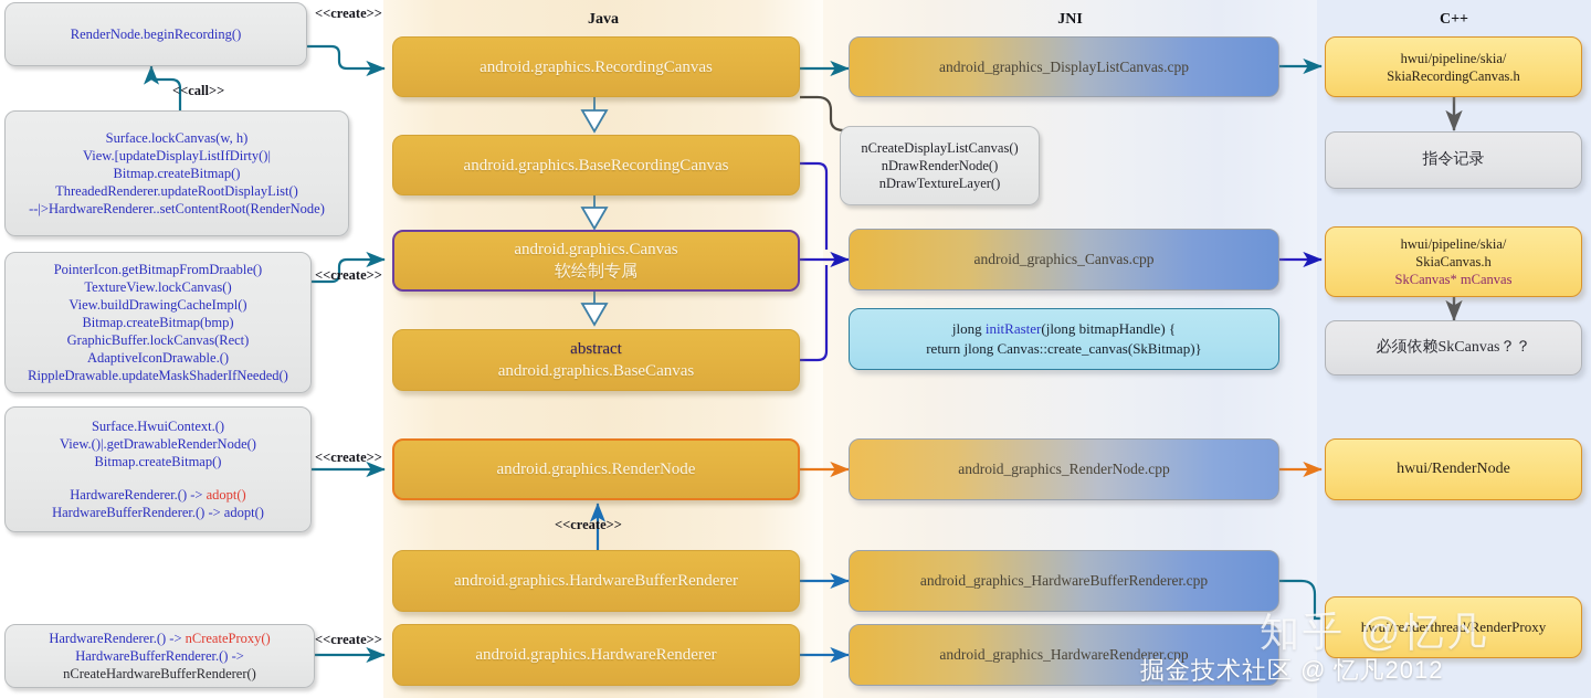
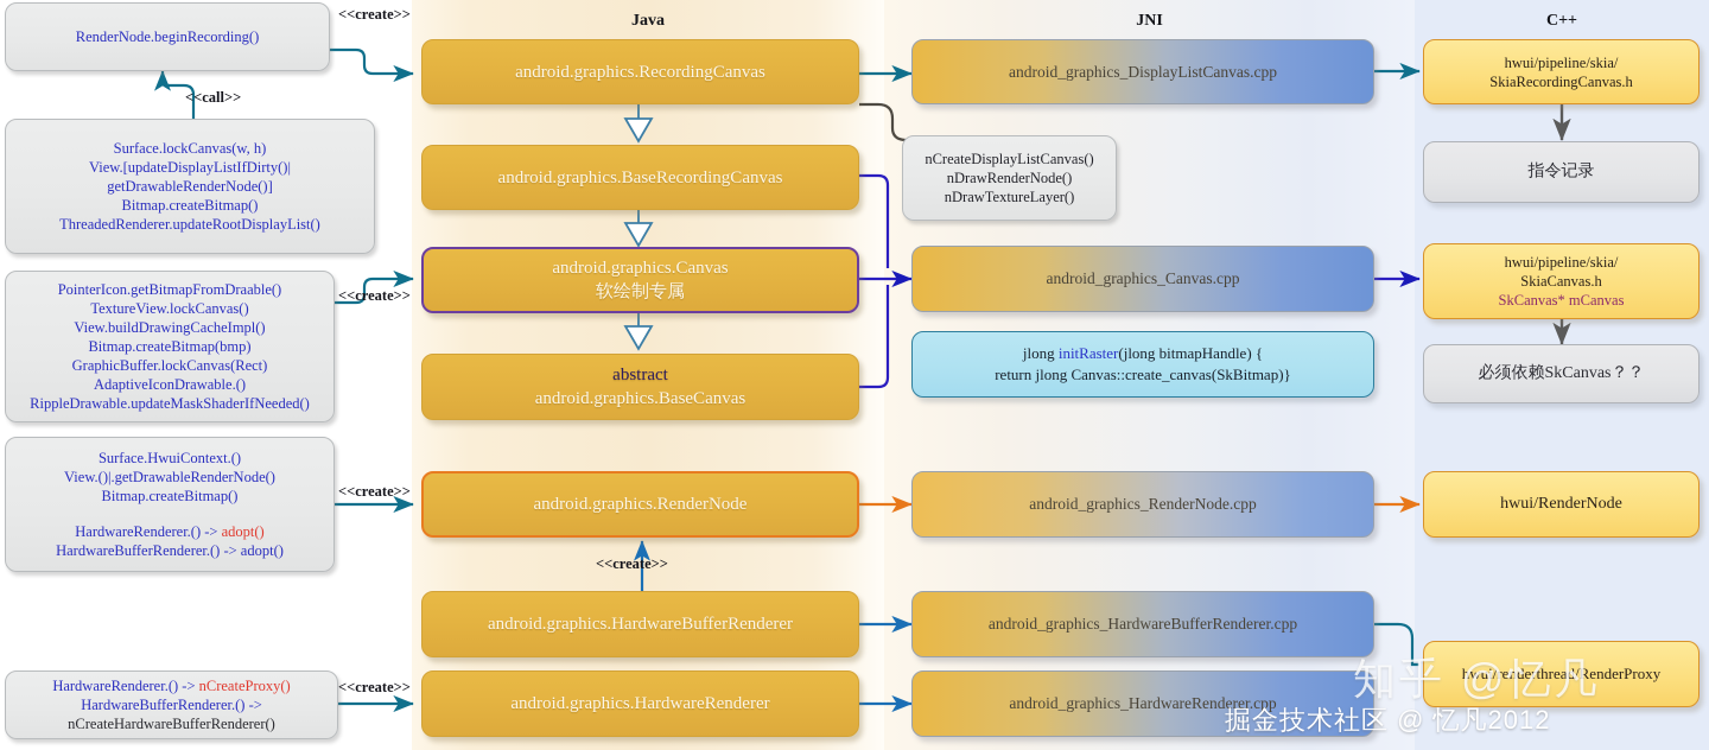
  Java
  JNI
  C++
  RenderNode.beginRecording()
  Surface.lockCanvas(w, h)
  View.[updateDisplayListIfDirty()|
+ getDrawableRenderNode()]
  Bitmap.createBitmap()
  ThreadedRenderer.updateRootDisplayList()
- --|>HardwareRenderer..setContentRoot(RenderNode)
  PointerIcon.getBitmapFromDraable()
  TextureView.lockCanvas()
  View.buildDrawingCacheImpl()
  Bitmap.createBitmap(bmp)
  GraphicBuffer.lockCanvas(Rect)
  AdaptiveIconDrawable.()
  RippleDrawable.updateMaskShaderIfNeeded()
  Surface.HwuiContext.()
  View.()|.getDrawableRenderNode()
  Bitmap.createBitmap()
  HardwareRenderer.() -> adopt()
  HardwareBufferRenderer.() -> adopt()
  HardwareRenderer.() -> nCreateProxy()
  HardwareBufferRenderer.() ->
  nCreateHardwareBufferRenderer()
  android.graphics.RecordingCanvas
  android.graphics.BaseRecordingCanvas
  android.graphics.Canvas
  软绘制专属
  abstract
  android.graphics.BaseCanvas
  android.graphics.RenderNode
  android.graphics.HardwareBufferRenderer
  android.graphics.HardwareRenderer
  android_graphics_DisplayListCanvas.cpp
  nCreateDisplayListCanvas()
  nDrawRenderNode()
  nDrawTextureLayer()
  android_graphics_Canvas.cpp
  jlong initRaster(jlong bitmapHandle) {
  return jlong Canvas::create_canvas(SkBitmap)}
  android_graphics_RenderNode.cpp
  android_graphics_HardwareBufferRenderer.cpp
  android_graphics_HardwareRenderer.cpp
  hwui/pipeline/skia/
  SkiaRecordingCanvas.h
  指令记录
  hwui/pipeline/skia/
  SkiaCanvas.h
  SkCanvas* mCanvas
  必须依赖SkCanvas？？
  hwui/RenderNode
  hwui/renderthread/RenderProxy
  <<create>>
  <<call>>
  <<create>>
  <<create>>
  <<create>>
  <<create>>
  知乎 @忆凡
  掘金技术社区 @ 忆凡2012
